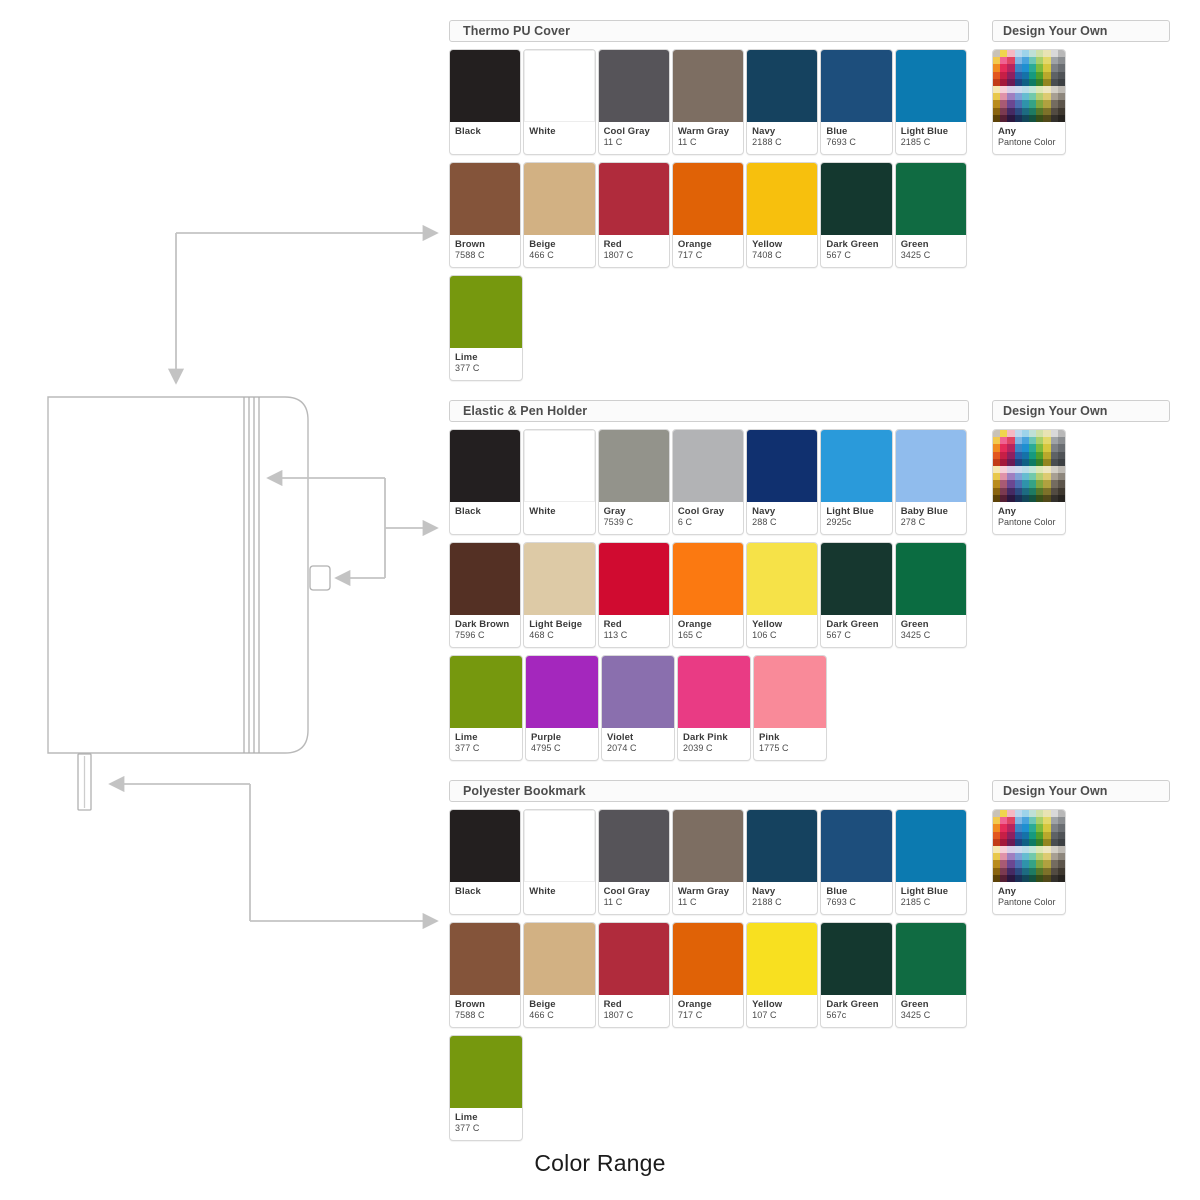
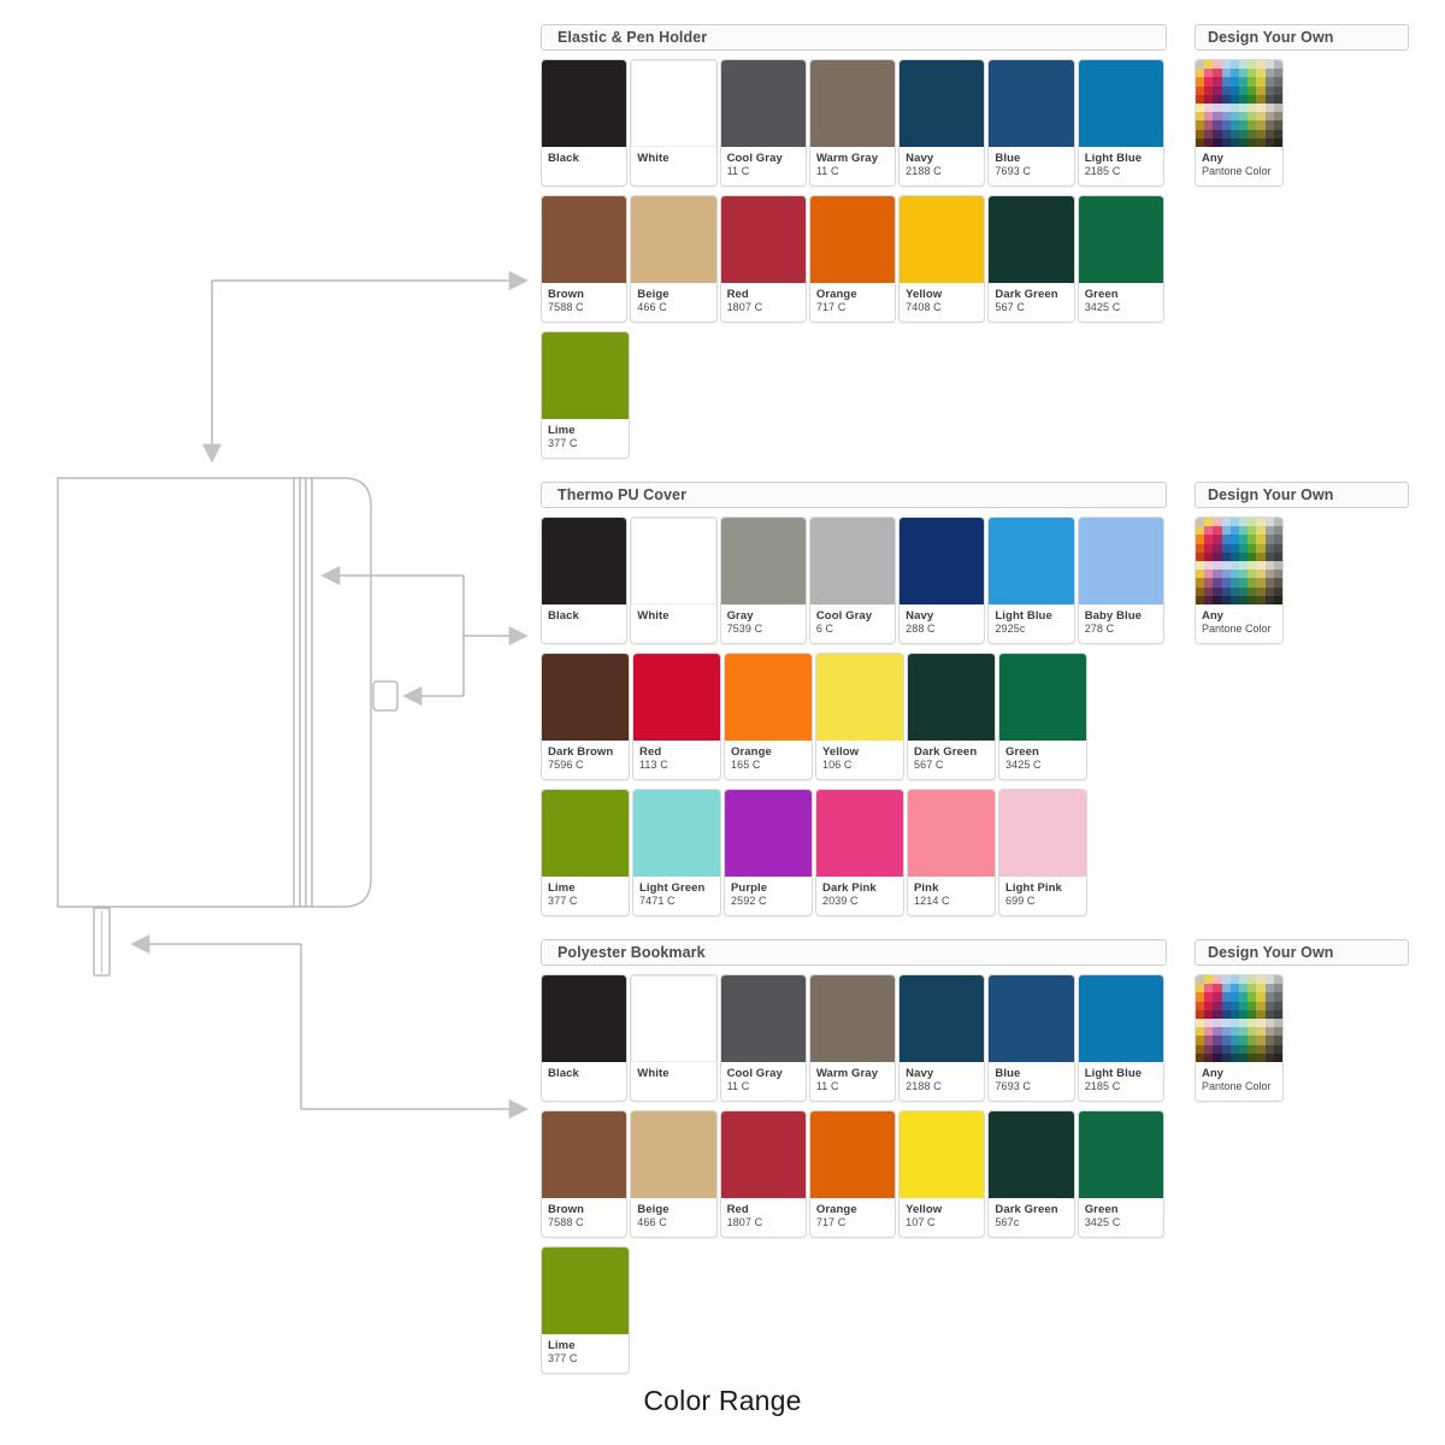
- Thermo PU Cover
+ Elastic & Pen Holder
  Black
  White
  Cool Gray
  11 C
  Warm Gray
  11 C
  Navy
  2188 C
  Blue
  7693 C
  Light Blue
  2185 C
  Brown
  7588 C
  Beige
  466 C
  Red
  1807 C
  Orange
  717 C
  Yellow
  7408 C
  Dark Green
  567 C
  Green
  3425 C
  Lime
  377 C
  Design Your Own
  Any
  Pantone Color
- Elastic & Pen Holder
+ Thermo PU Cover
  Black
  White
  Gray
  7539 C
  Cool Gray
  6 C
  Navy
  288 C
  Light Blue
  2925c
  Baby Blue
  278 C
  Dark Brown
  7596 C
- Light Beige
- 468 C
  Red
  113 C
  Orange
  165 C
  Yellow
  106 C
  Dark Green
  567 C
  Green
  3425 C
  Lime
  377 C
+ Light Green
+ 7471 C
  Purple
- 4795 C
+ 2592 C
- Violet
- 2074 C
  Dark Pink
  2039 C
  Pink
- 1775 C
+ 1214 C
+ Light Pink
+ 699 C
  Design Your Own
  Any
  Pantone Color
  Polyester Bookmark
  Black
  White
  Cool Gray
  11 C
  Warm Gray
  11 C
  Navy
  2188 C
  Blue
  7693 C
  Light Blue
  2185 C
  Brown
  7588 C
  Beige
  466 C
  Red
  1807 C
  Orange
  717 C
  Yellow
  107 C
  Dark Green
  567c
  Green
  3425 C
  Lime
  377 C
  Design Your Own
  Any
  Pantone Color
  Color Range
